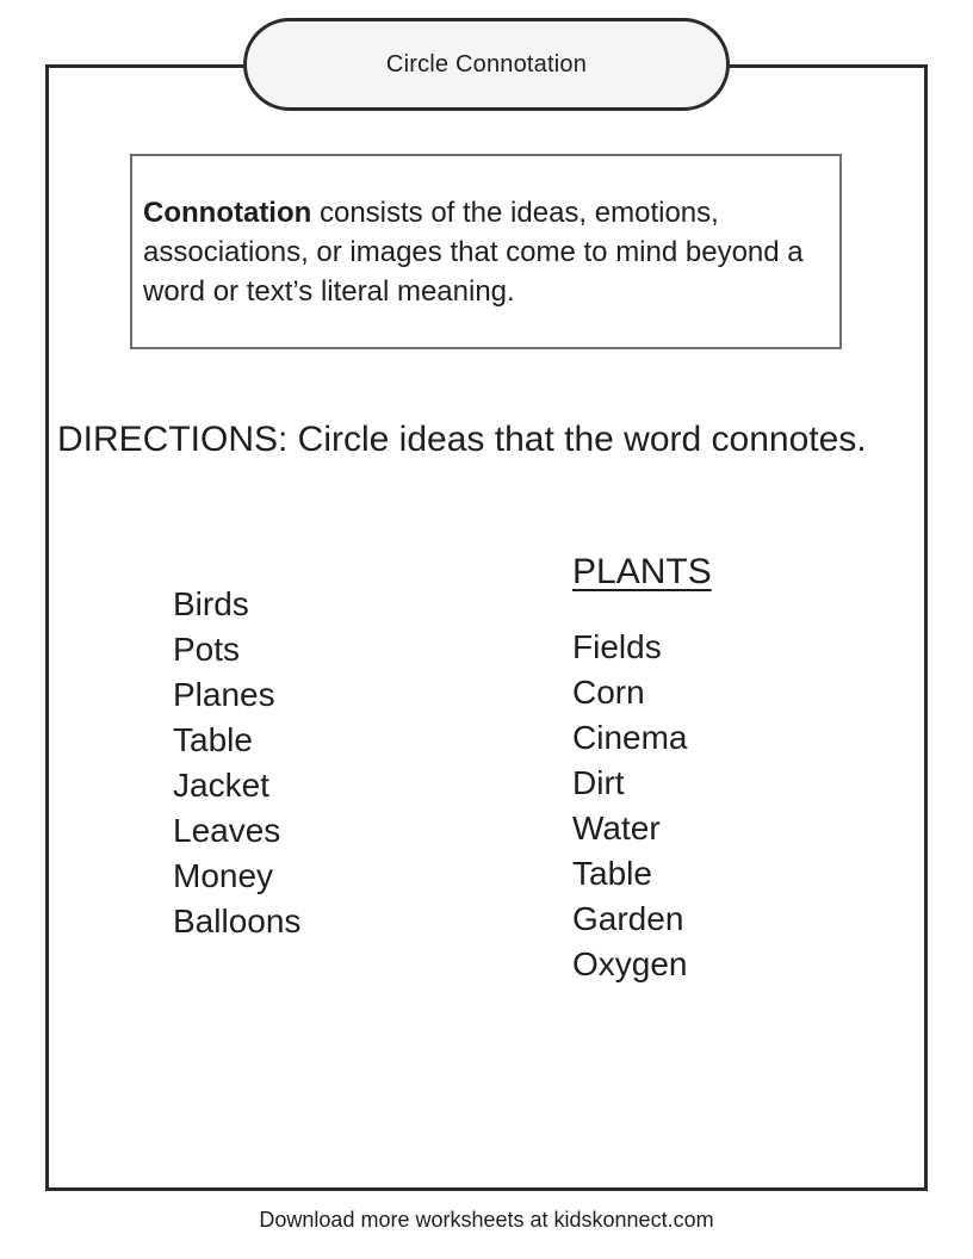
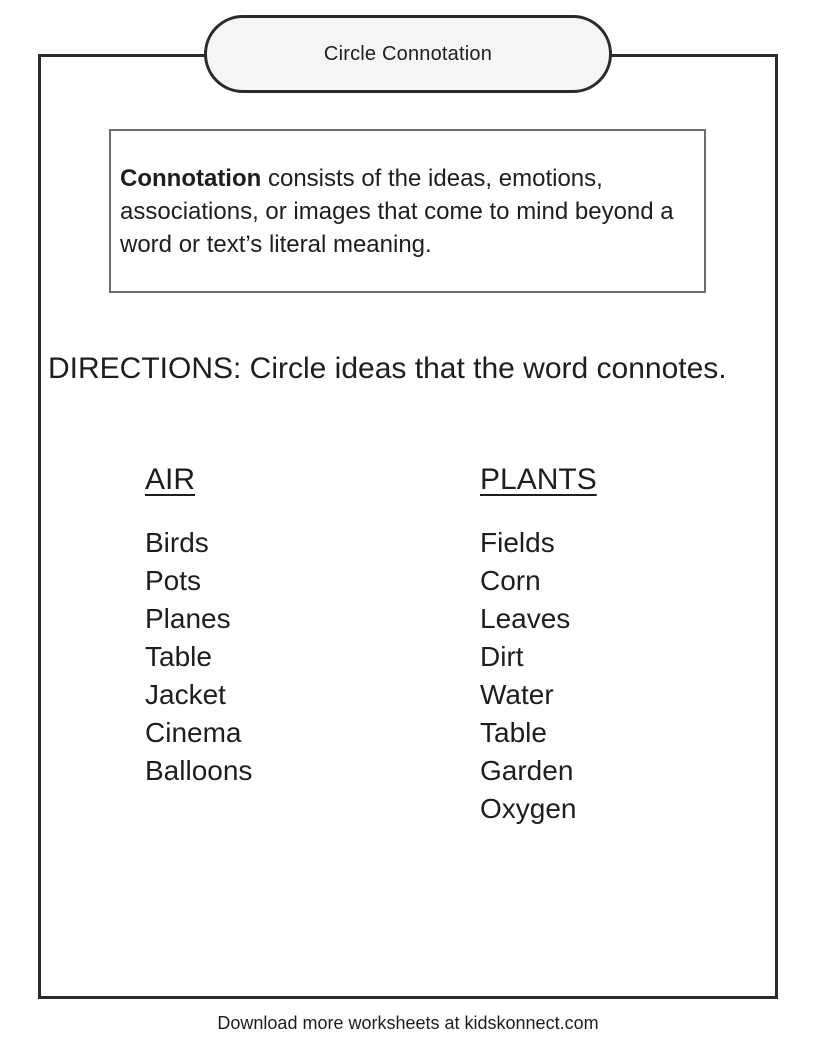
  Circle Connotation
  Connotation consists of the ideas, emotions, associations, or images that come to mind beyond a word or text’s literal meaning.
  DIRECTIONS: Circle ideas that the word connotes.
+ AIR
  Birds
  Pots
  Planes
  Table
  Jacket
- Leaves
+ Cinema
- Money
  Balloons
  PLANTS
  Fields
  Corn
- Cinema
+ Leaves
  Dirt
  Water
  Table
  Garden
  Oxygen
  Download more worksheets at kidskonnect.com
